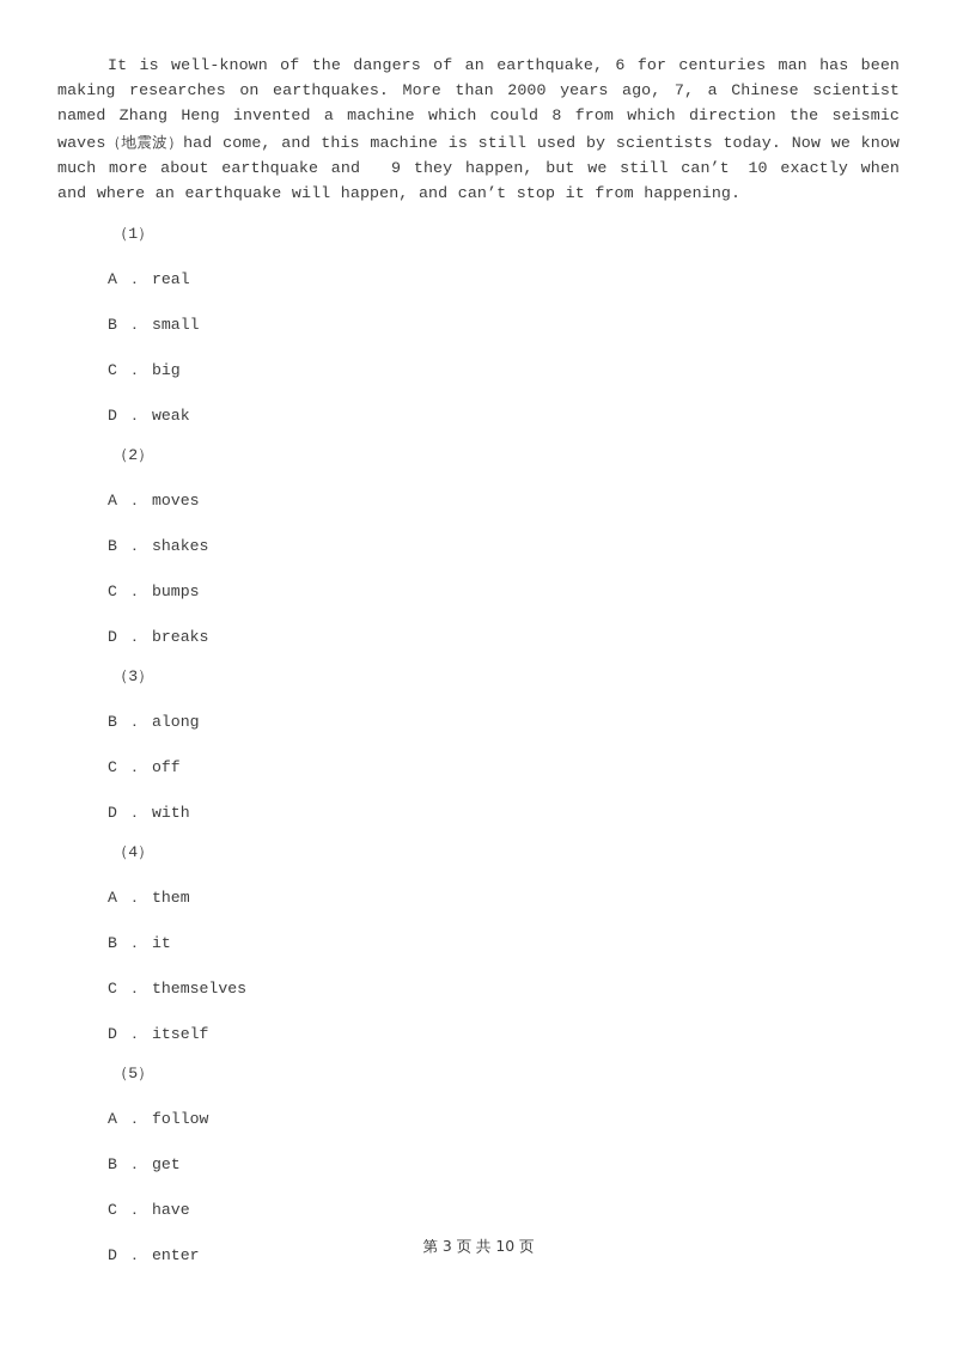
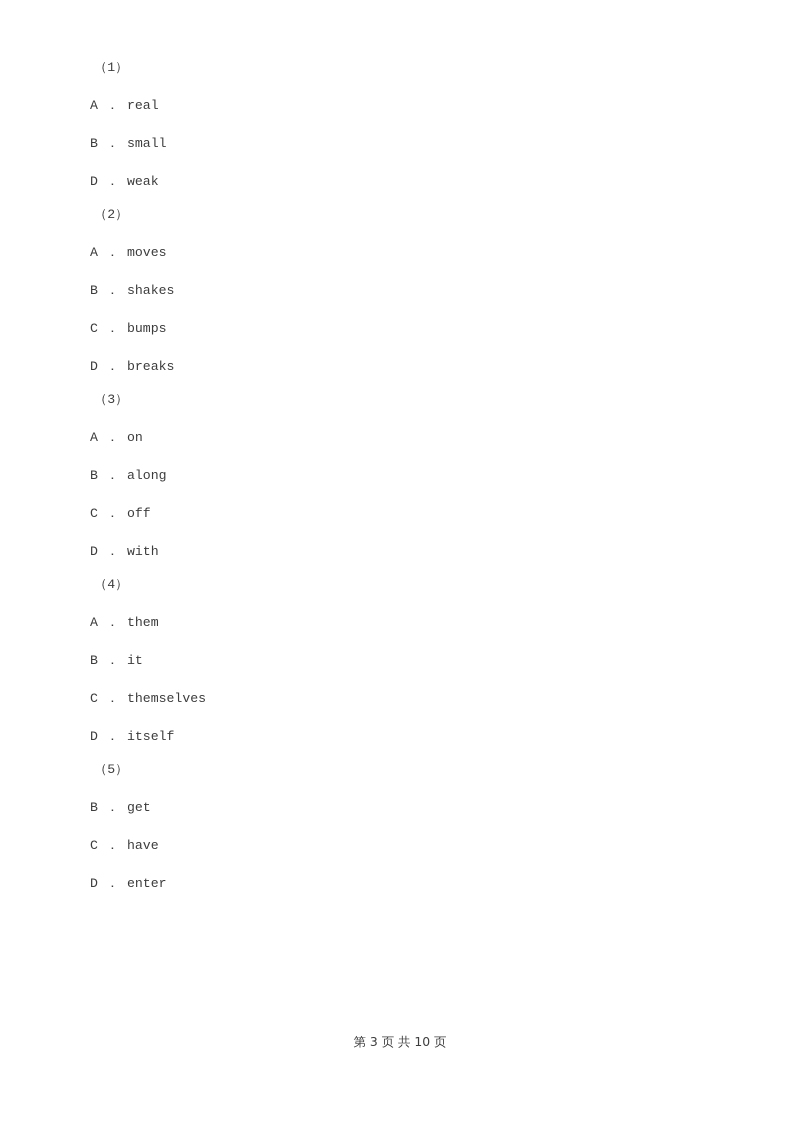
- It is well-known of the dangers of an earthquake, 6 for centuries man has been making researches on earthquakes. More than 2000 years ago, 7, a Chinese scientist named Zhang Heng invented a machine which could 8 from which direction the seismic waves（地震波）had come, and this machine is still used by scientists today. Now we know much more about earthquake and 9 they happen, but we still can’t 10 exactly when and where an earthquake will happen, and can’t stop it from happening.
  （1）
  A ． real
  B ． small
- C ． big
  D ． weak
  （2）
  A ． moves
  B ． shakes
  C ． bumps
  D ． breaks
  （3）
+ A ． on
  B ． along
  C ． off
  D ． with
  （4）
  A ． them
  B ． it
  C ． themselves
  D ． itself
  （5）
- A ． follow
  B ． get
  C ． have
  D ． enter
  第 3 页 共 10 页
